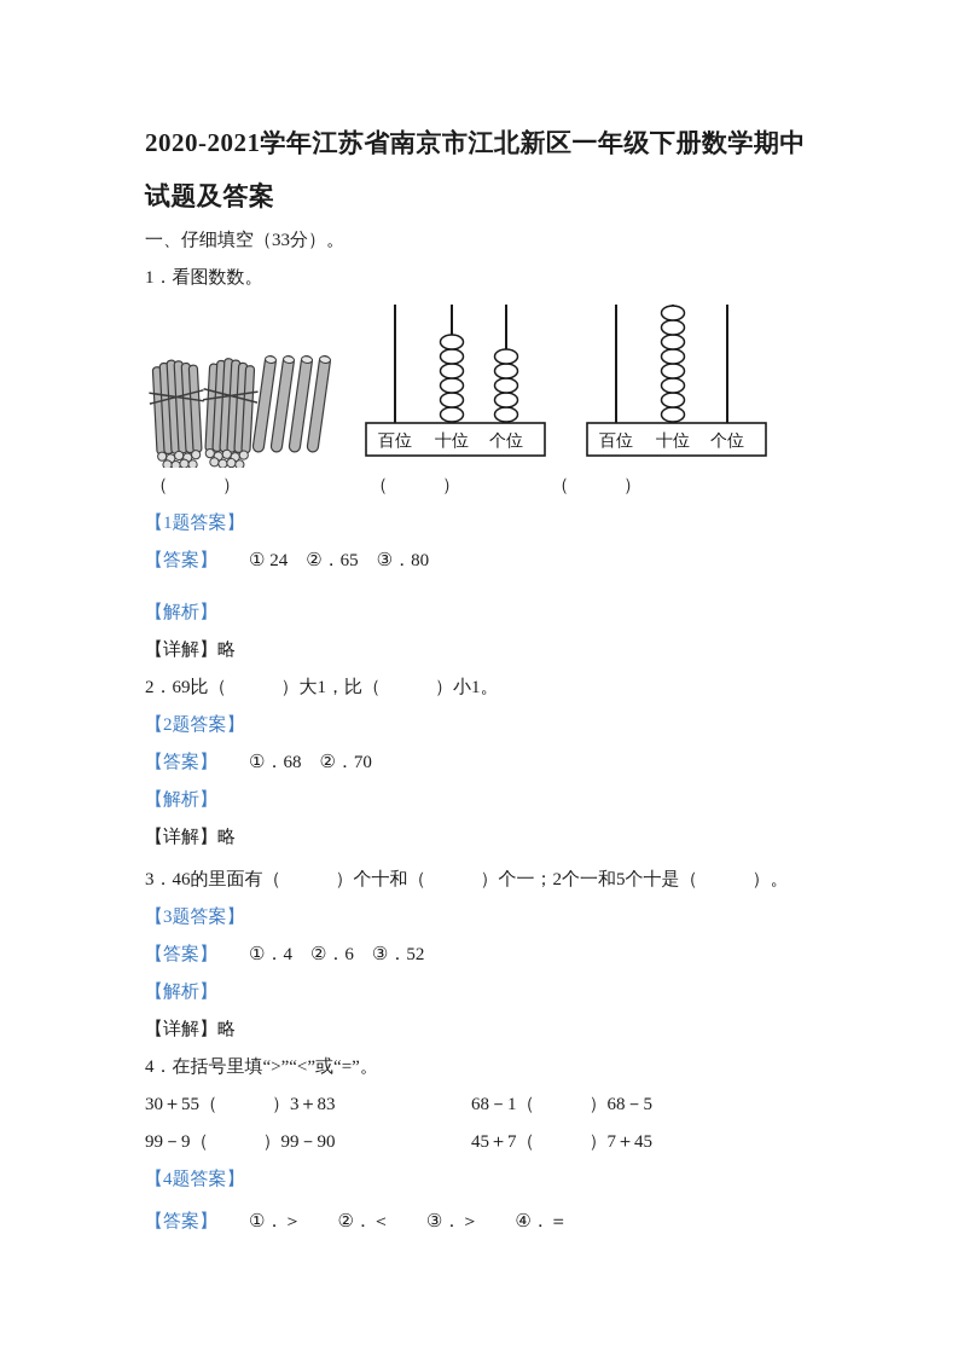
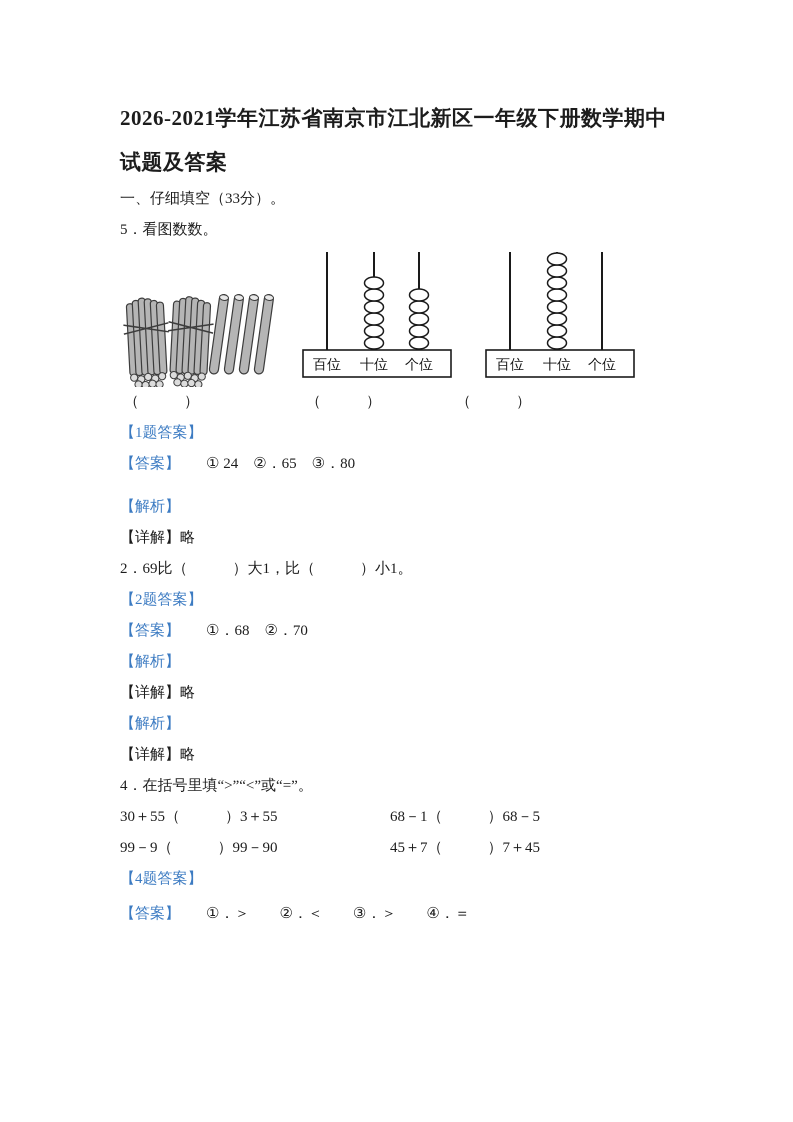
- 2020-2021学年江苏省南京市江北新区一年级下册数学期中
+ 2026-2021学年江苏省南京市江北新区一年级下册数学期中
  试题及答案
  一、仔细填空（33分）。
- 1．看图数数。
+ 5．看图数数。
  百位
  十位
  个位
  百位
  十位
  个位
  （ ）
  （ ）
  （ ）
  【1题答案】
  【答案】 ① 24 ②．65 ③．80
  【解析】
  【详解】略
  2．69比（ ）大1，比（ ）小1。
  【2题答案】
  【答案】 ①．68 ②．70
  【解析】
  【详解】略
- 3．46的里面有（ ）个十和（ ）个一；2个一和5个十是（ ）。
- 【3题答案】
- 【答案】 ①．4 ②．6 ③．52
  【解析】
  【详解】略
  4．在括号里填“>”“<”或“=”。
- 30＋55（ ）3＋83
+ 30＋55（ ）3＋55
  68－1（ ）68－5
  99－9（ ）99－90
  45＋7（ ）7＋45
  【4题答案】
  【答案】 ①．＞ ②．＜ ③．＞ ④．＝
